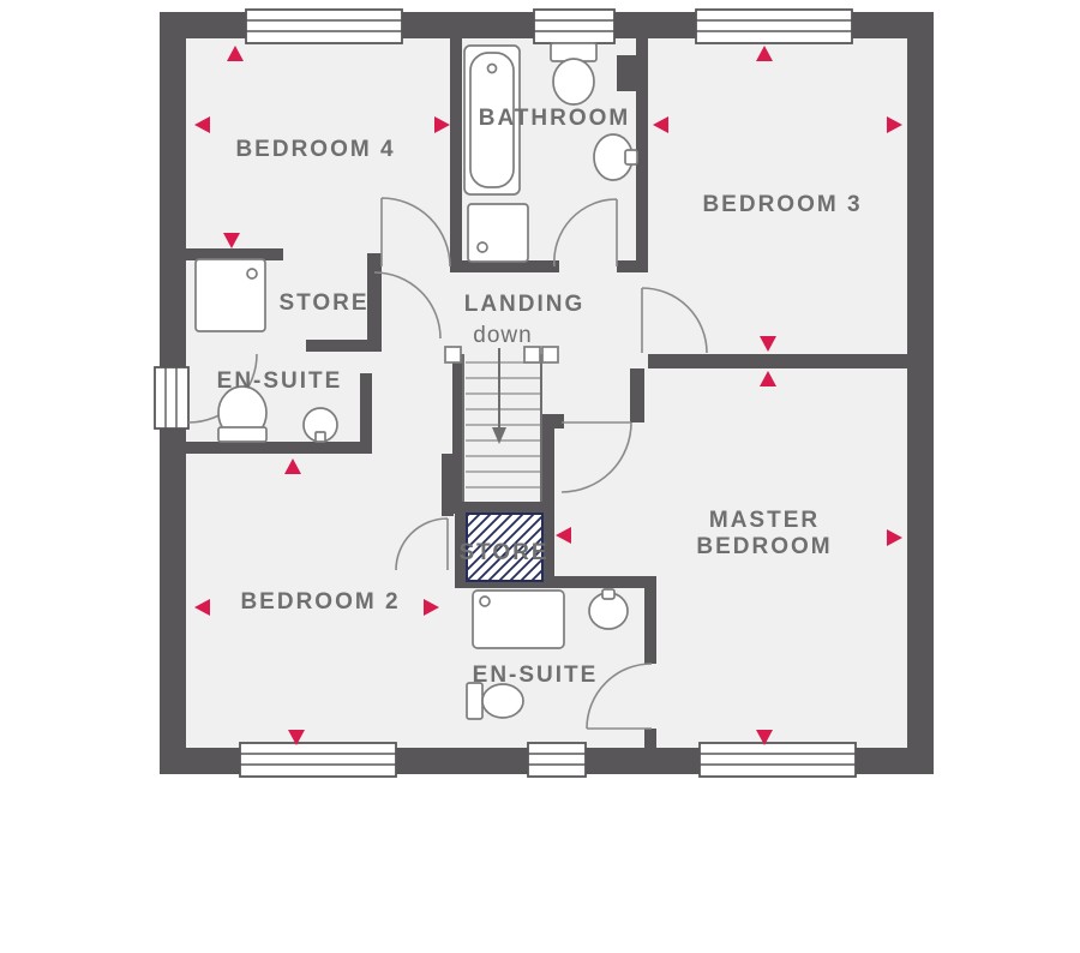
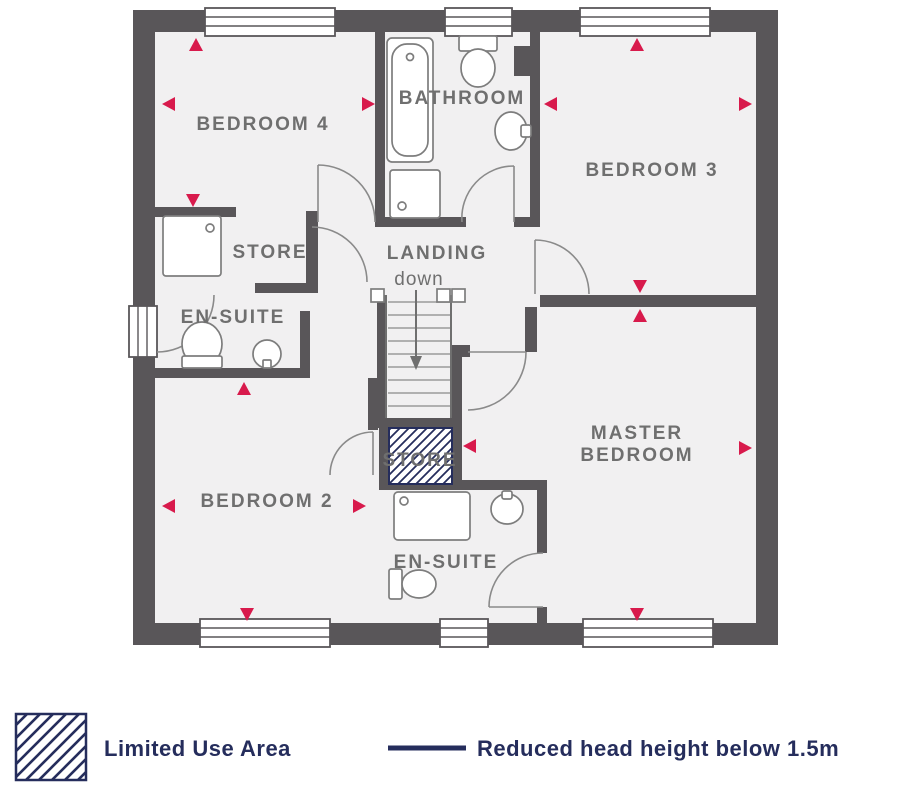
  BEDROOM 4
  BATHROOM
  BEDROOM 3
  STORE
  EN-SUITE
  LANDING
  down
  STORE
  BEDROOM 2
  MASTER
  BEDROOM
  EN-SUITE
+ Limited Use Area
+ Reduced head height below 1.5m
